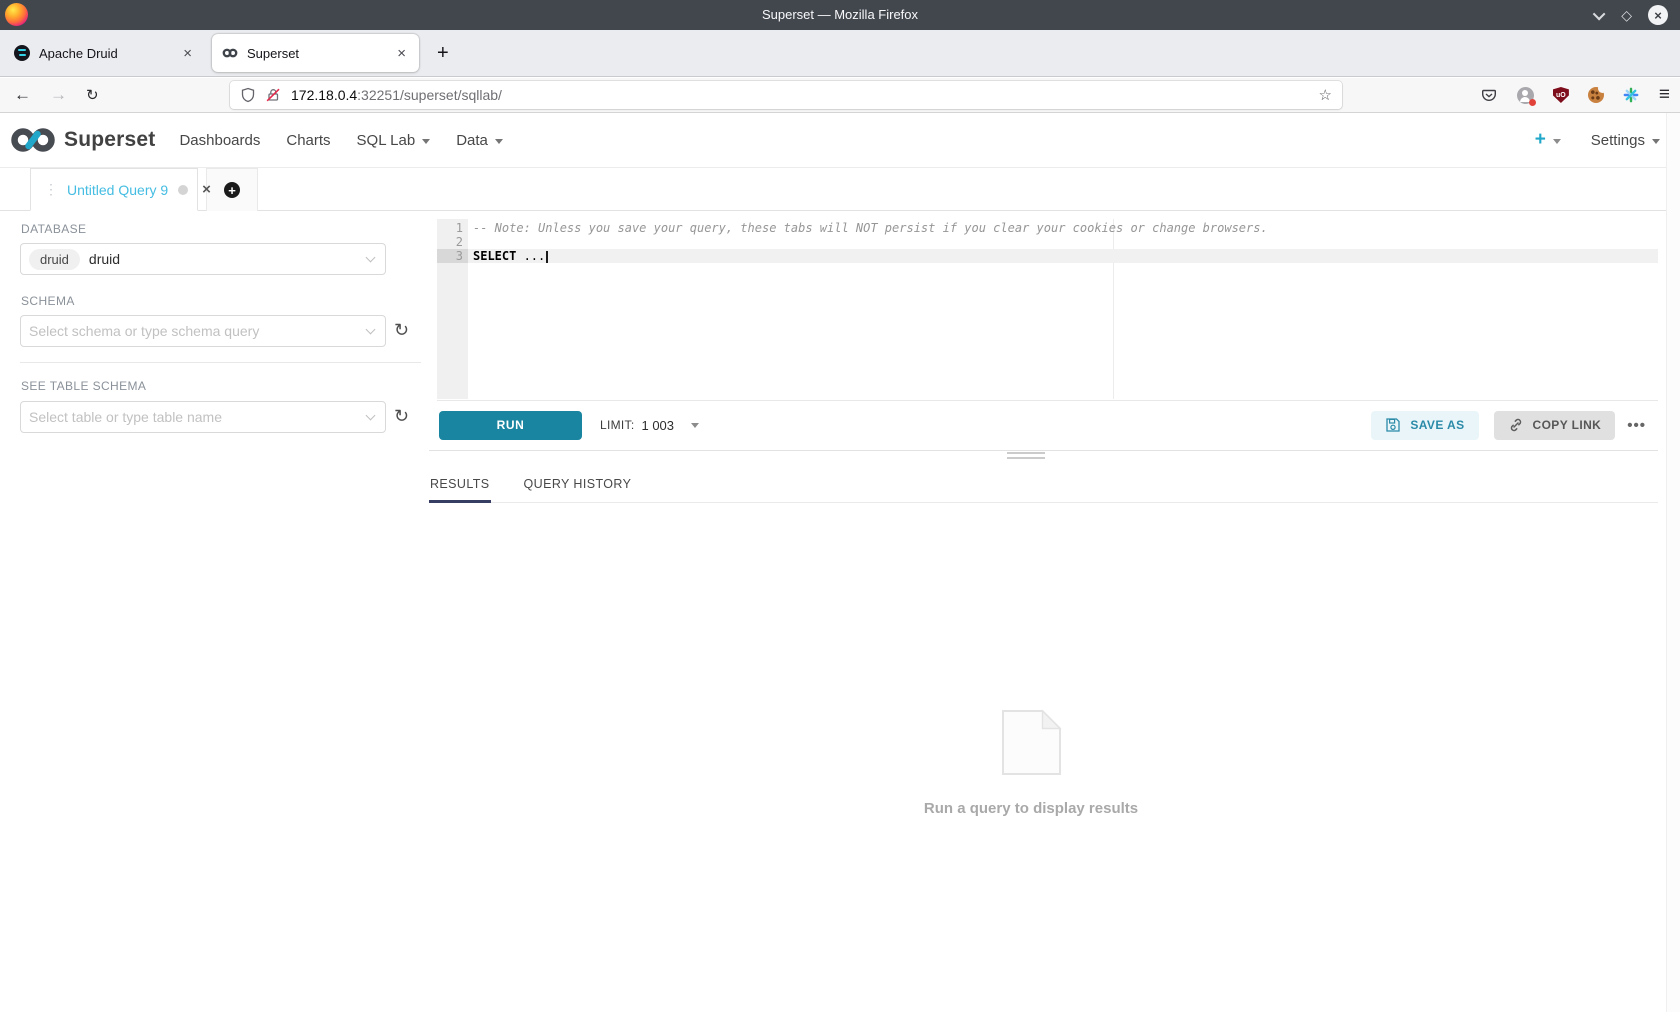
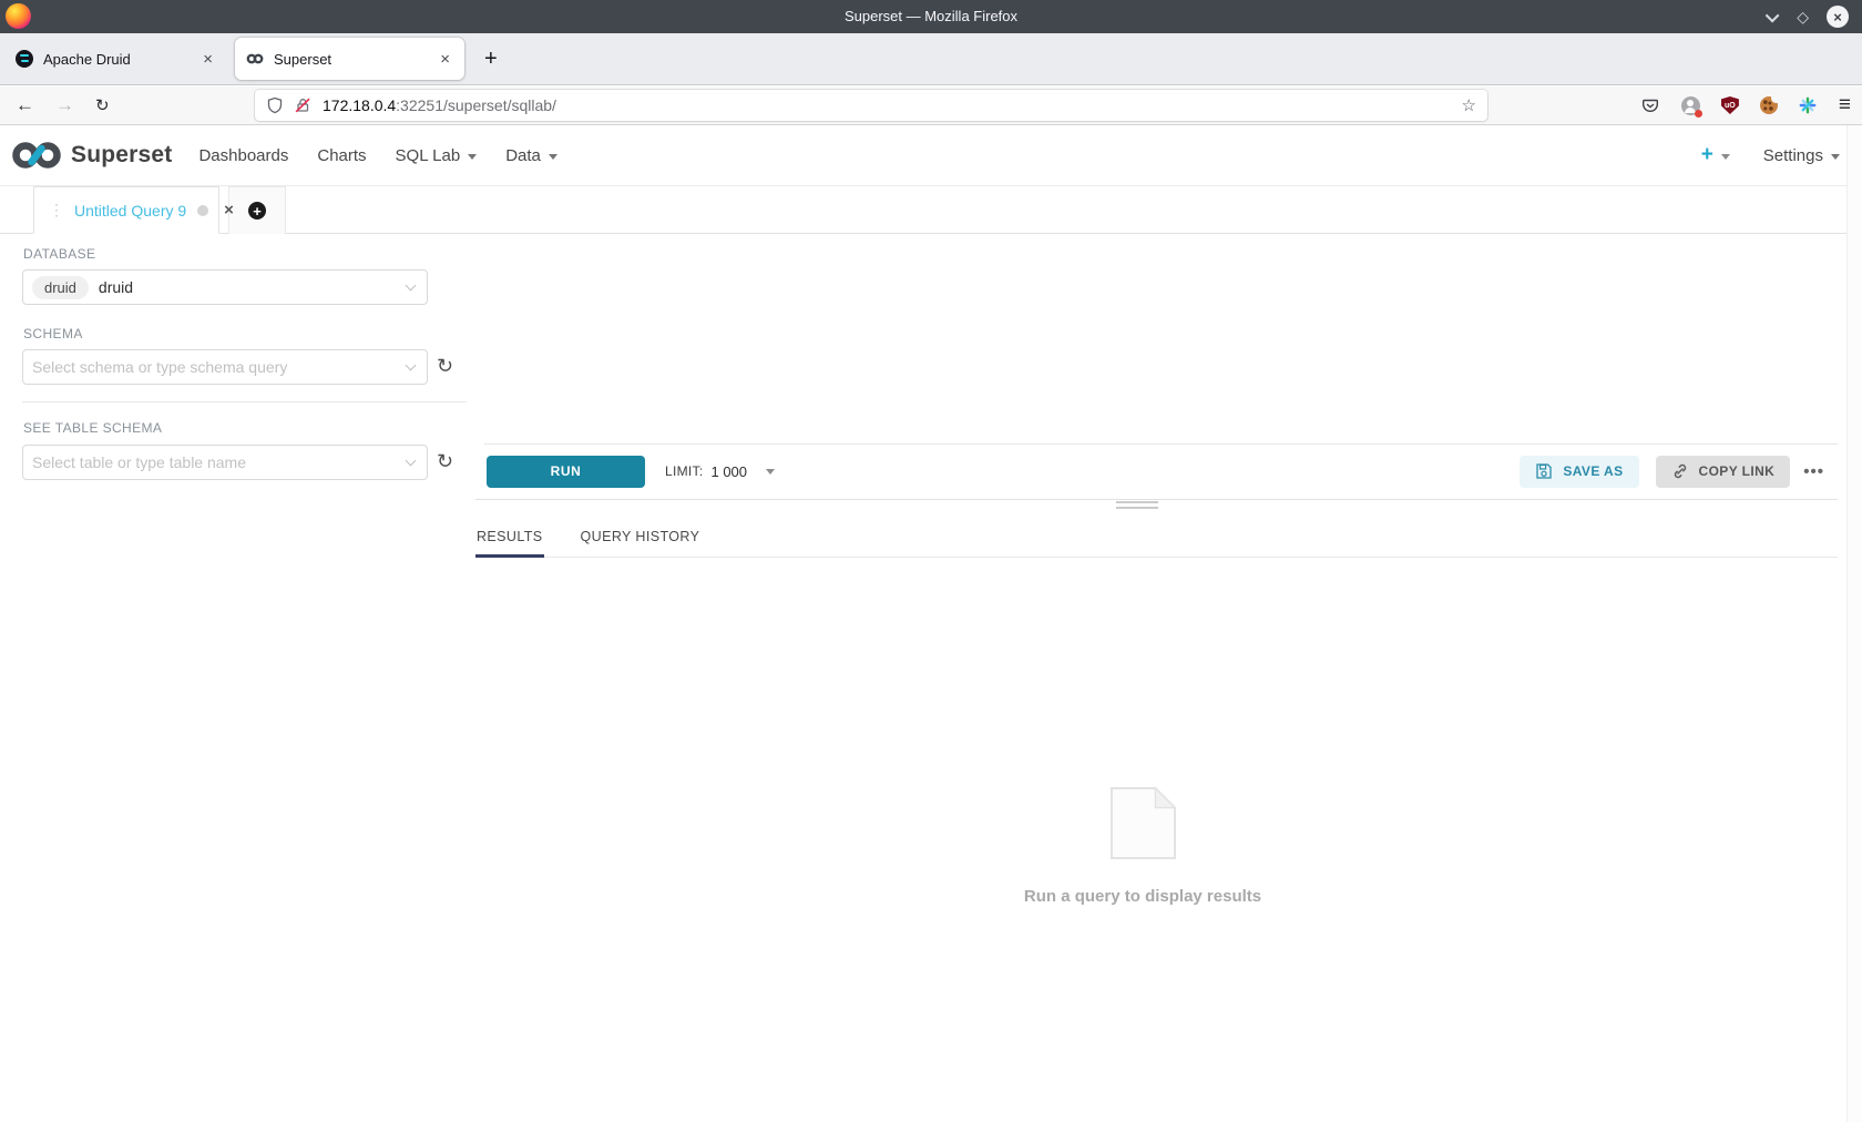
  Superset — Mozilla Firefox
  ◇
  ×
  Apache Druid
  ×
  Superset
  ×
  +
  ←
  →
  ↻
  172.18.0.4:32251/superset/sqllab/
  ☆
  ≡
  Superset
  Dashboards
  Charts
  SQL Lab
  Data
  +
  Settings
  ⋮
  Untitled Query 9
  ×
  +
  DATABASE
  druid
  druid
  SCHEMA
  Select schema or type schema query
  ↻
  SEE TABLE SCHEMA
  Select table or type table name
  ↻
- 1
- 2
- 3
- -- Note: Unless you save your query, these tabs will NOT persist if you clear your cookies or change browsers.
- SELECT ...
  RUN
  LIMIT:
- 1 003
+ 1 000
  SAVE AS
  COPY LINK
  •••
  RESULTS
  QUERY HISTORY
  Run a query to display results
